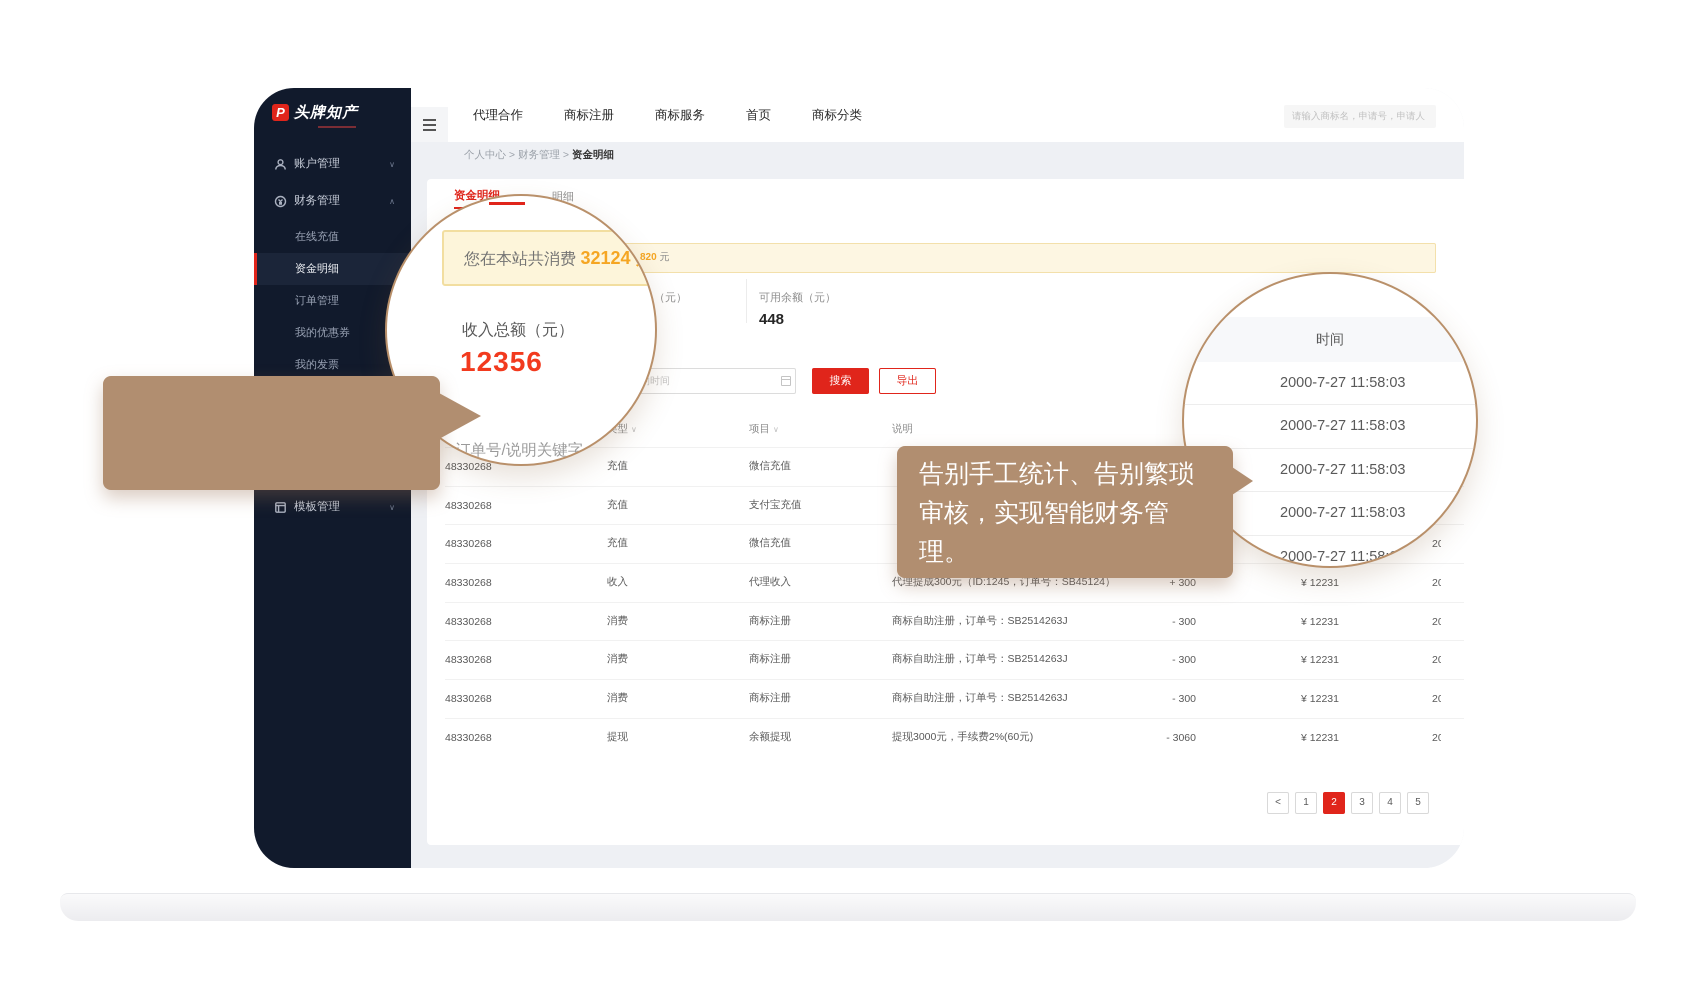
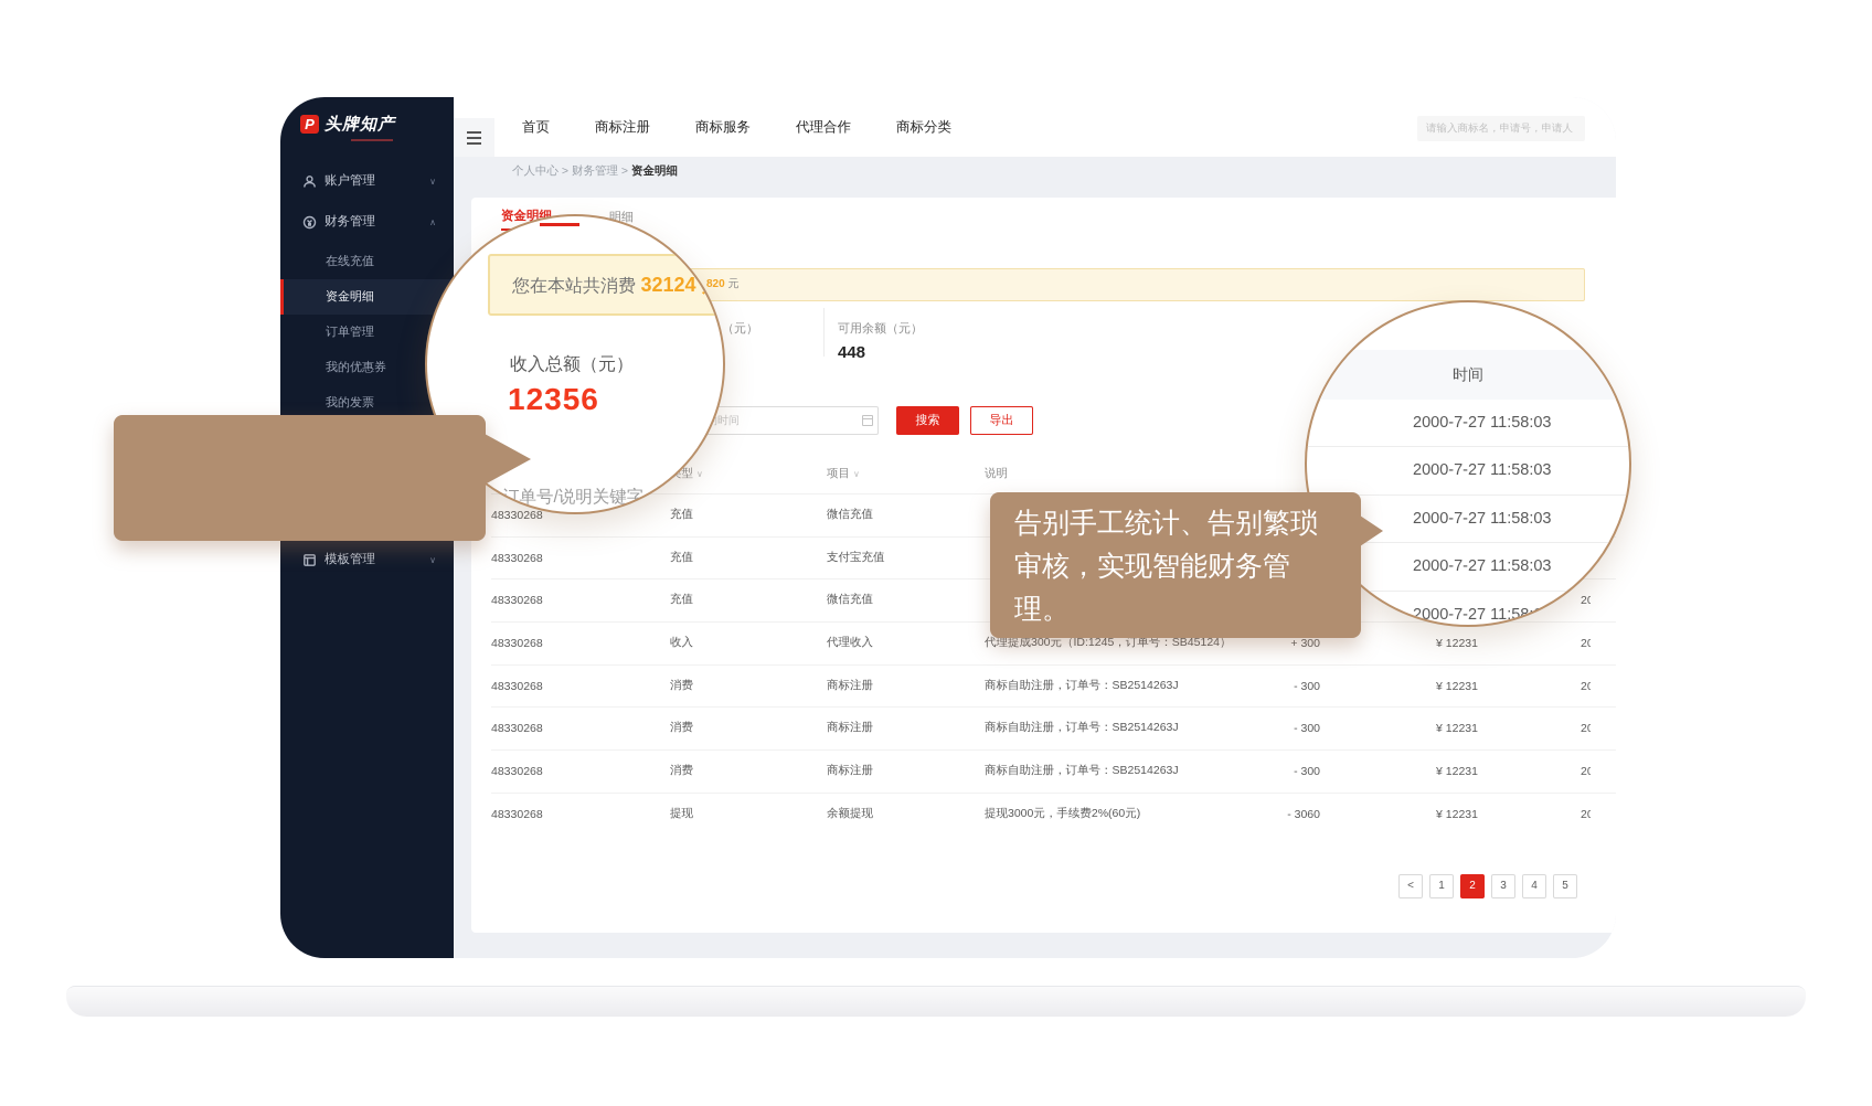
  P
  头牌知产
  账户管理
  ∨
  财务管理
  ∧
  在线充值
  资金明细
  订单管理
  我的优惠券
  我的发票
  模板管理
  ∨
- 代理合作
+ 首页
  商标注册
  商标服务
- 首页
+ 代理合作
  商标分类
  请输入商标名，申请号，申请人
  个人中心 > 财务管理 > 资金明细
  资金明
  明细
  （元）
  可用余额（元）
  448
  搜索
  导出
  项目 ∨
  说明
  48330268
  充值
  微信充值
  48330268
  充值
  支付宝充值
  48330268
  充值
  微信充值
  48330268
  收入
  代理收入
  代理提成300元（ID:1245，订单号：SB45124）
  + 300
  ¥ 12231
  48330268
  消费
  商标注册
  商标自助注册，订单号：SB2514263J
  - 300
  ¥ 12231
  48330268
  消费
  商标注册
  商标自助注册，订单号：SB2514263J
  - 300
  ¥ 12231
  48330268
  消费
  商标注册
  商标自助注册，订单号：SB2514263J
  - 300
  ¥ 12231
  48330268
  提现
  余额提现
  提现3000元，手续费2%(60元)
  - 3060
  ¥ 12231
  <
  1
  2
  3
  4
  5
  您在本站共消费 32124 大
  收入总额（元）
  12356
  订单号/说明关键字
  时间
  2000-7-27 11:58:03
  2000-7-27 11:58:03
  2000-7-27 11:58:03
  2000-7-27 11:58:03
  2000-7-27 11:58:03
  告别手工统计、告别繁琐审核，实现智能财务管理。
